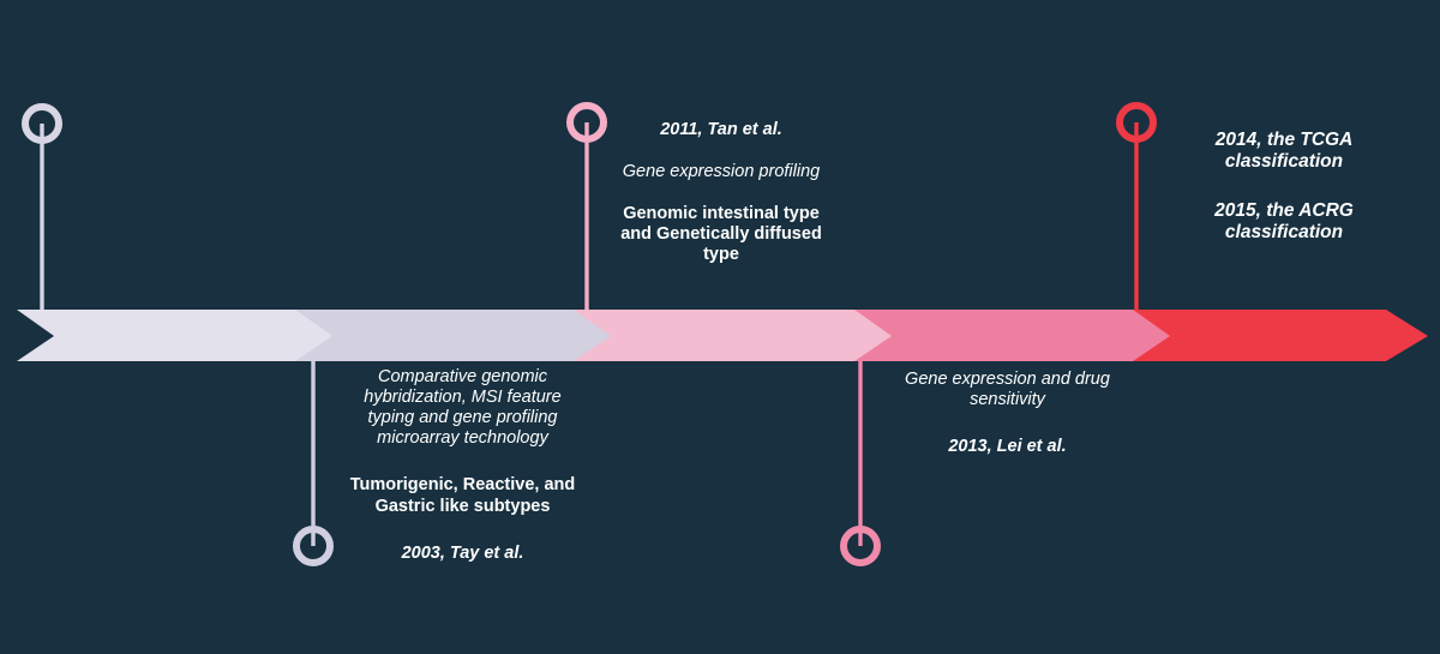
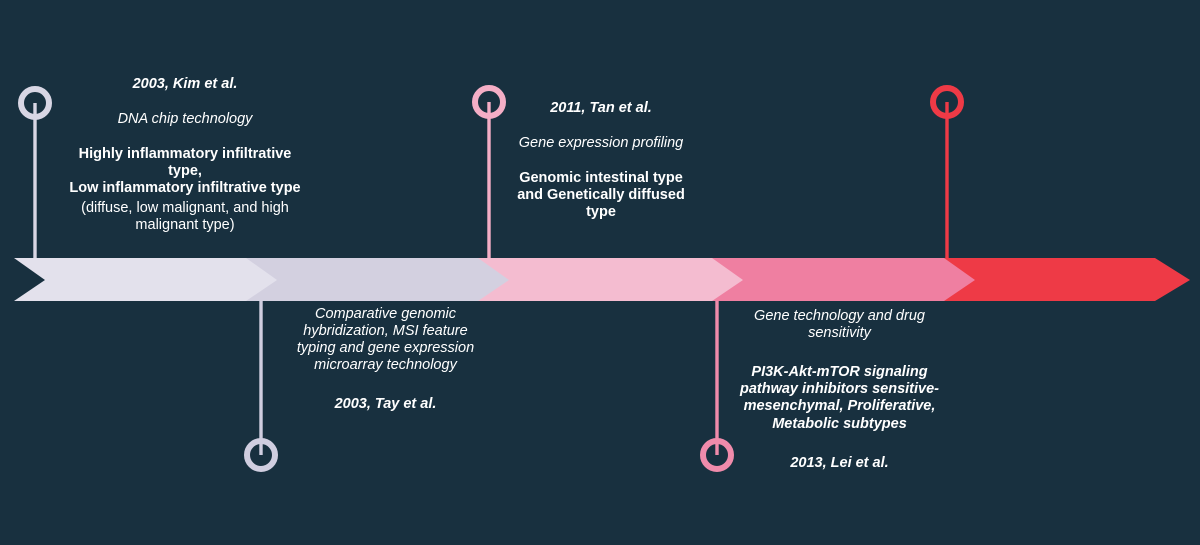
+ 2003, Kim et al.
+ DNA chip technology
+ Highly inflammatory infiltrative type,
+ Low inflammatory infiltrative type
+ (diffuse, low malignant, and high malignant type)
- Comparative genomic hybridization, MSI feature typing and gene profiling microarray technology
+ Comparative genomic hybridization, MSI feature typing and gene expression microarray technology
- Tumorigenic, Reactive, and Gastric like subtypes
  2003, Tay et al.
  2011, Tan et al.
  Gene expression profiling
  Genomic intestinal type and Genetically diffused type
- Gene expression and drug sensitivity
+ Gene technology and drug sensitivity
+ PI3K-Akt-mTOR signaling pathway inhibitors sensitive-mesenchymal, Proliferative, Metabolic subtypes
  2013, Lei et al.
- 2014, the TCGA classification
- 2015, the ACRG classification
